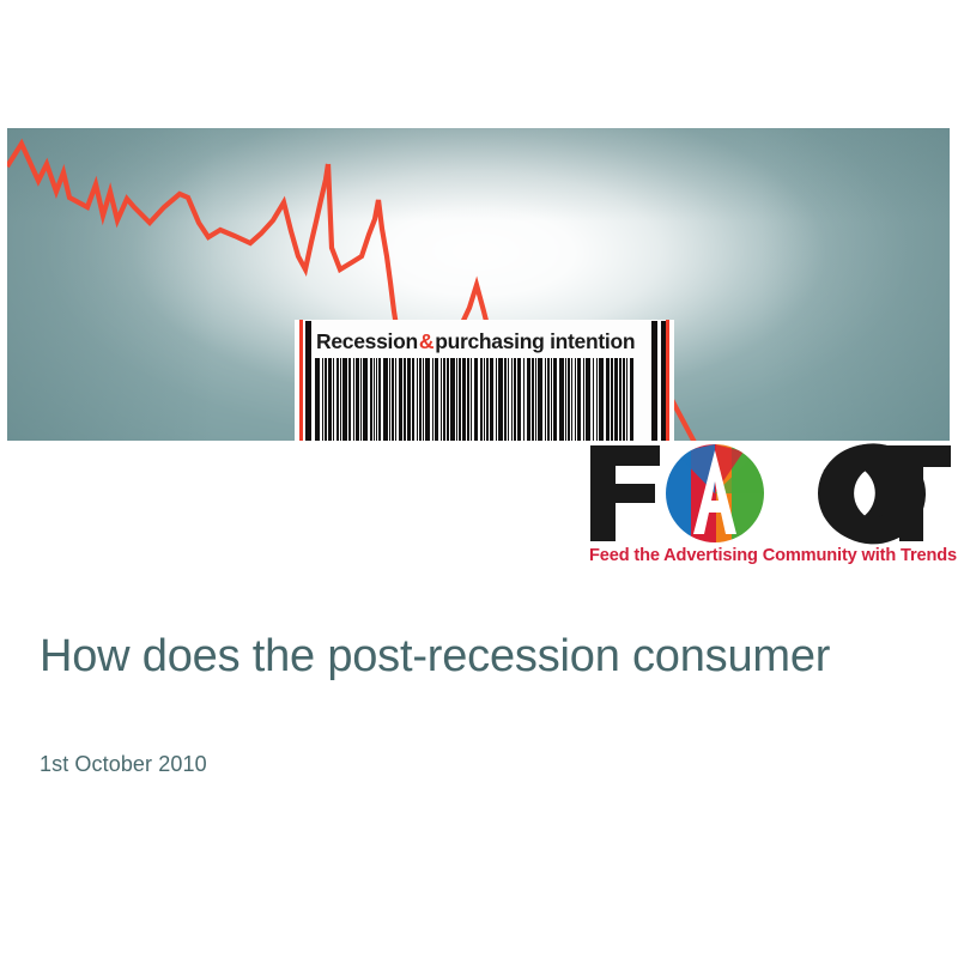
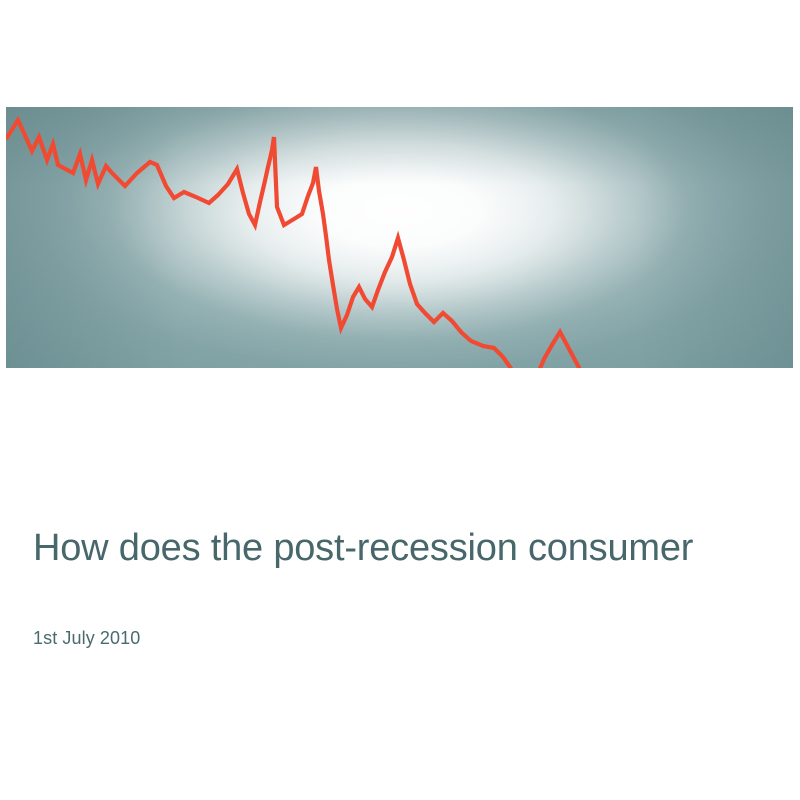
- Recession
- &
- purchasing intention
- Feed the Advertising Community with Trends
  How does the post-recession consumer
- 1st October 2010
+ 1st July 2010
